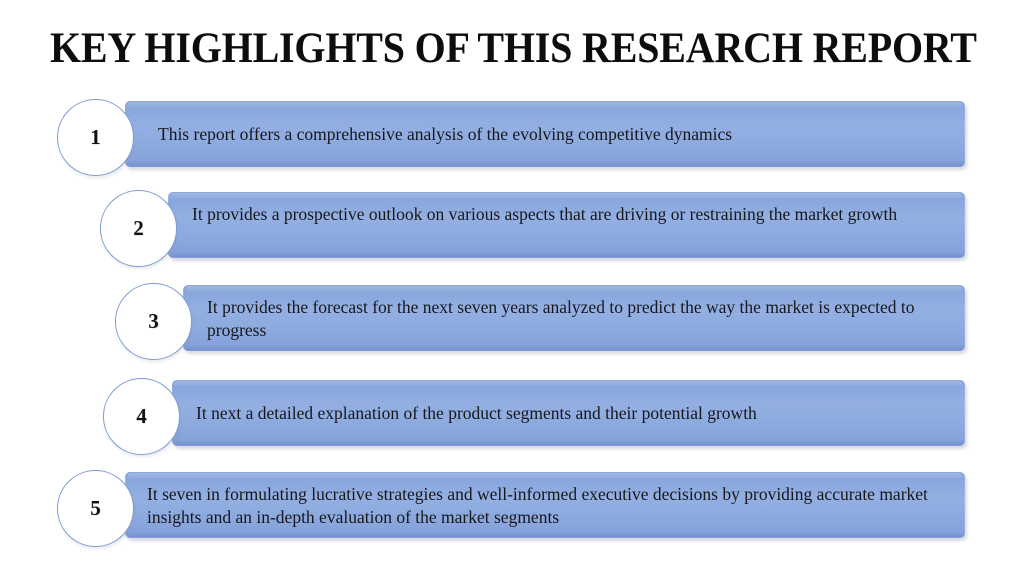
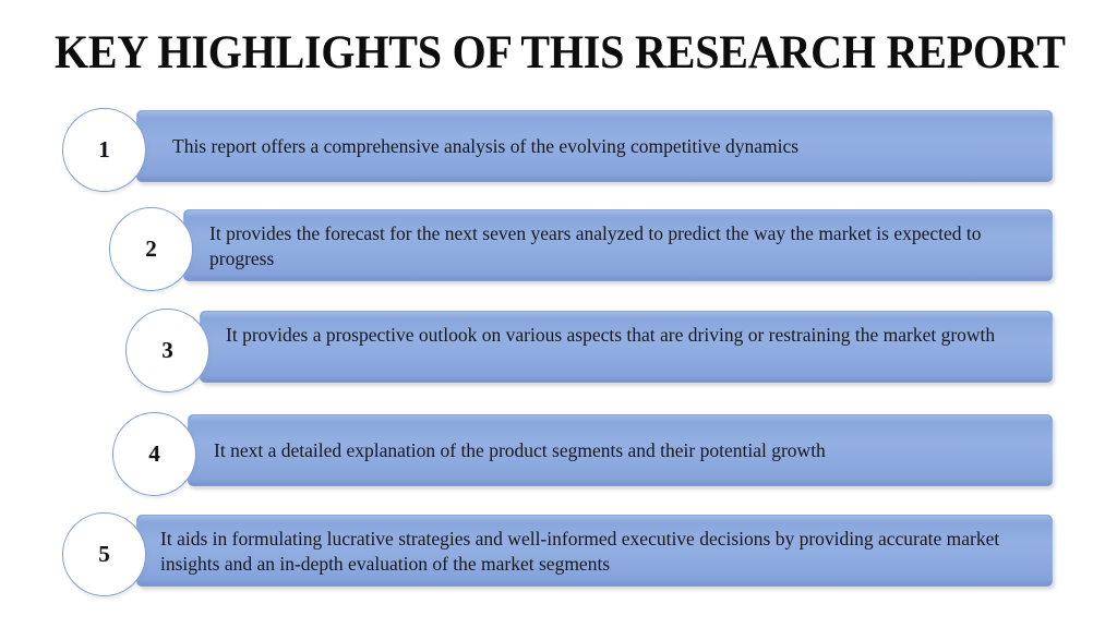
  KEY HIGHLIGHTS OF THIS RESEARCH REPORT
  This report offers a comprehensive analysis of the evolving competitive dynamics
  1
- It provides a prospective outlook on various aspects that are driving or restraining the market growth
+ It provides the forecast for the next seven years analyzed to predict the way the market is expected to progress
  2
- It provides the forecast for the next seven years analyzed to predict the way the market is expected to progress
+ It provides a prospective outlook on various aspects that are driving or restraining the market growth
  3
  It next a detailed explanation of the product segments and their potential growth
  4
- It seven in formulating lucrative strategies and well-informed executive decisions by providing accurate market insights and an in-depth evaluation of the market segments
+ It aids in formulating lucrative strategies and well-informed executive decisions by providing accurate market insights and an in-depth evaluation of the market segments
  5
